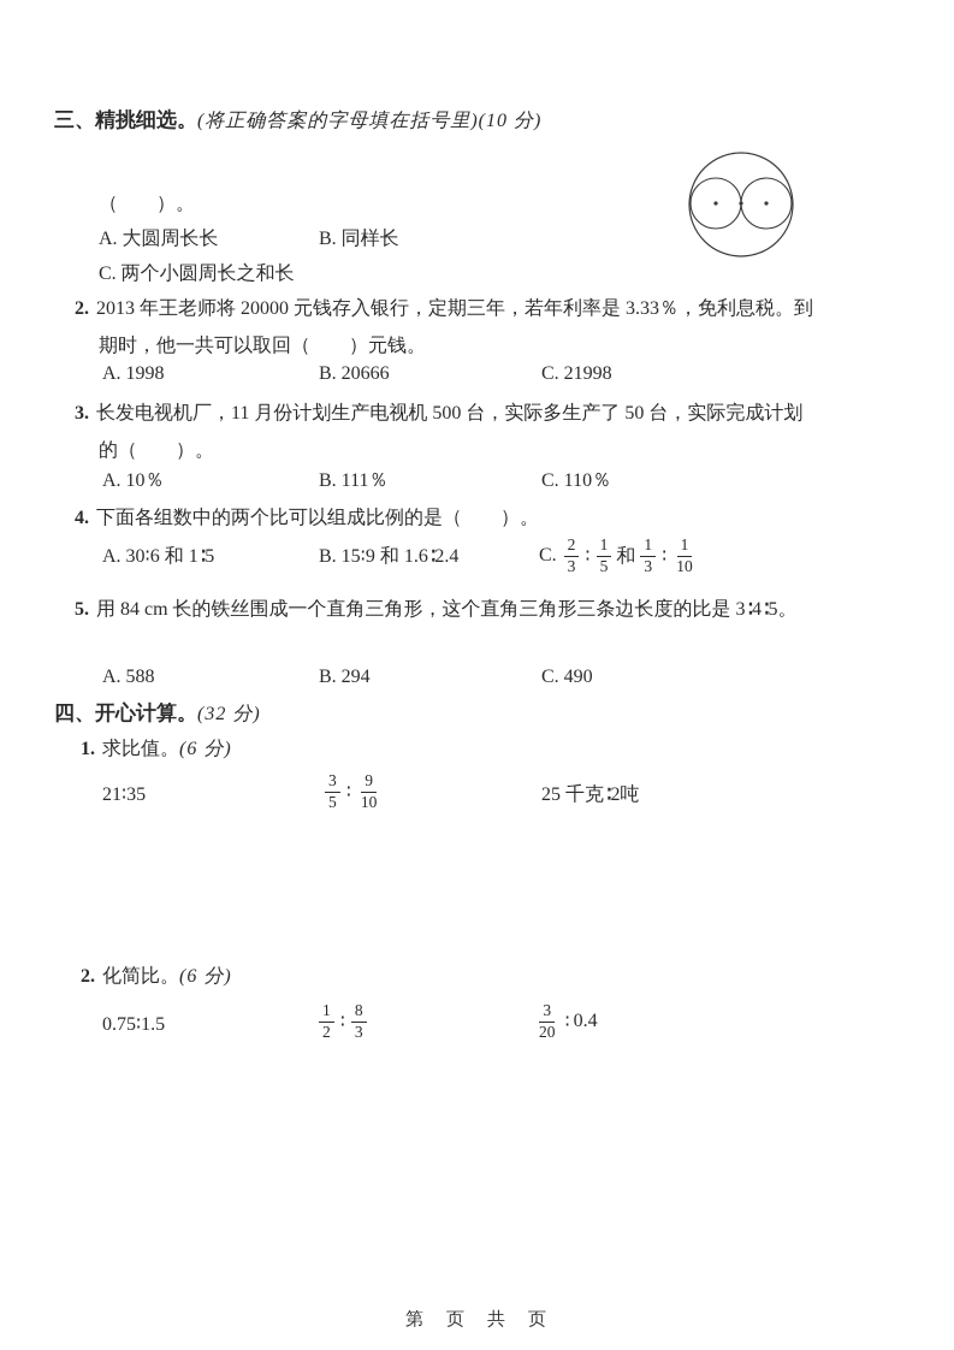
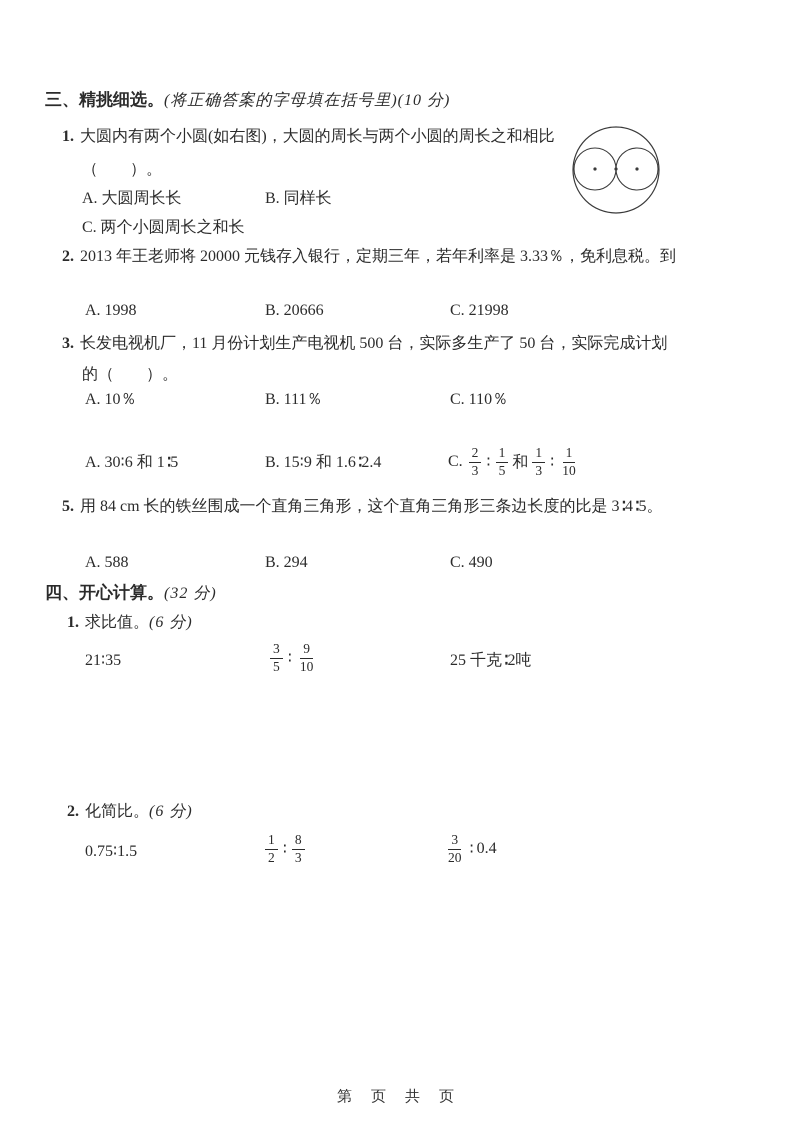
  三、精挑细选。(将正确答案的字母填在括号里)(10 分)
+ 1. 大圆内有两个小圆(如右图)，大圆的周长与两个小圆的周长之和相比
  （ ）。
  A. 大圆周长长
  B. 同样长
  C. 两个小圆周长之和长
  2. 2013 年王老师将 20000 元钱存入银行，定期三年，若年利率是 3.33％，免利息税。到
- 期时，他一共可以取回（ ）元钱。
  A. 1998
  B. 20666
  C. 21998
  3. 长发电视机厂，11 月份计划生产电视机 500 台，实际多生产了 50 台，实际完成计划
  的（ ）。
  A. 10％
  B. 111％
  C. 110％
- 4. 下面各组数中的两个比可以组成比例的是（ ）。
  A. 30∶6 和 1∶5
  B. 15∶9 和 1.6∶2.4
  C.
  2
  3
  ∶
  1
  5
  和
  1
  3
  ∶
  1
  10
  5. 用 84 cm 长的铁丝围成一个直角三角形，这个直角三角形三条边长度的比是 3∶4∶5。
  A. 588
  B. 294
  C. 490
  四、开心计算。(32 分)
  1. 求比值。(6 分)
  21∶35
  3
  5
  ∶
  9
  10
  25 千克∶2吨
  2. 化简比。(6 分)
  0.75∶1.5
  1
  2
  ∶
  8
  3
  3
  20
  ∶
  0.4
  第 页 共 页
